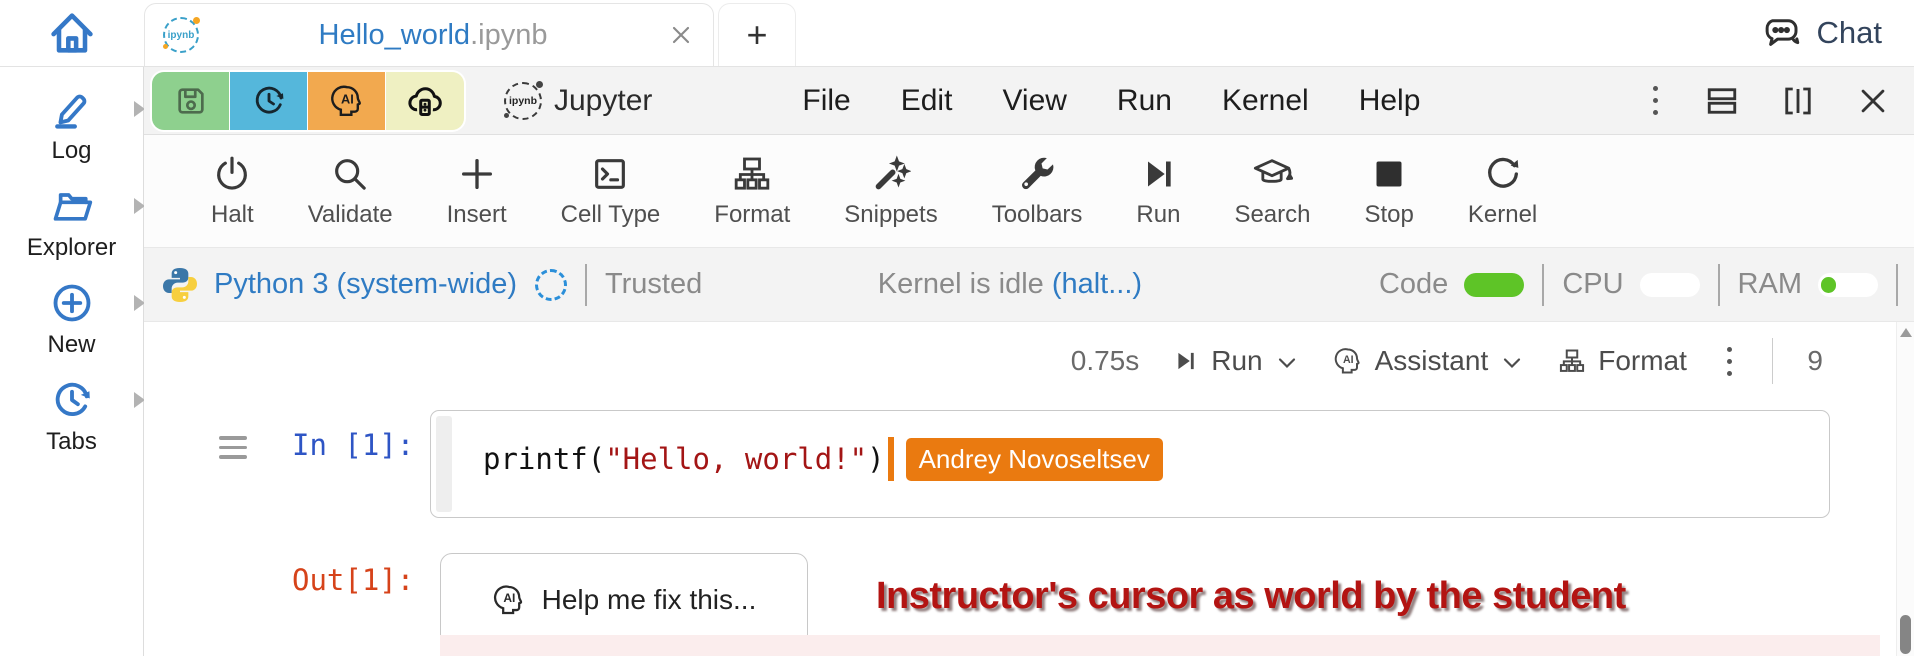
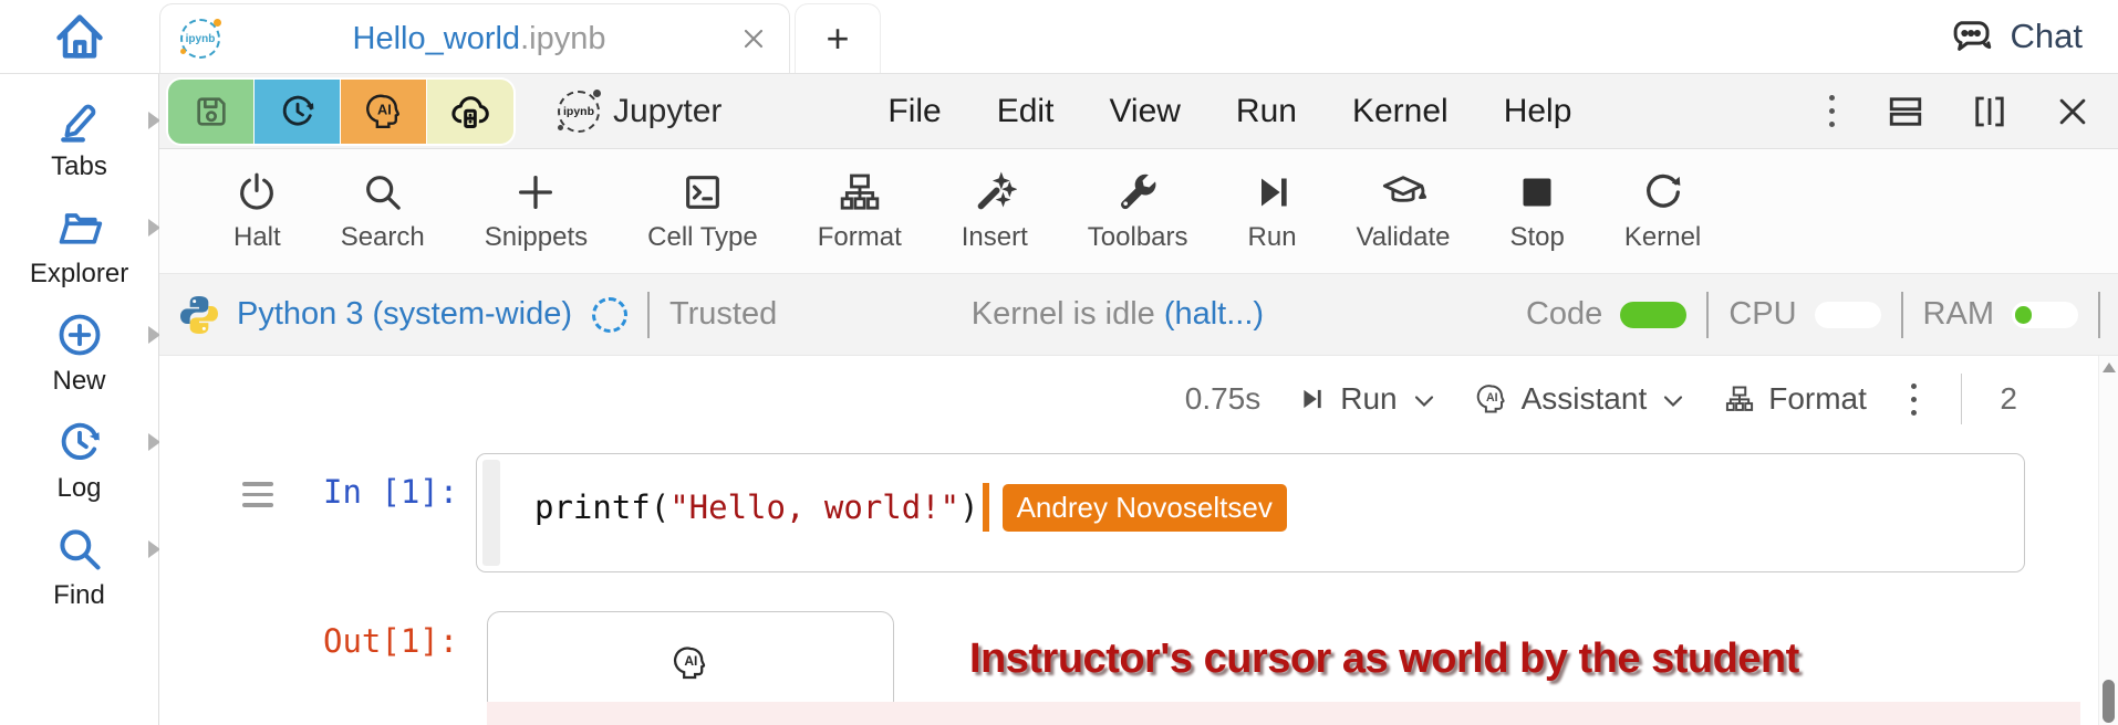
  ipynb
  Hello_world.ipynb
  +
  Chat
- Log
+ Tabs
  Explorer
  New
- Tabs
+ Log
+ Find
  AI
  ipynb
  Jupyter
  File
  Edit
  View
  Run
  Kernel
  Help
  Halt
- Validate
+ Search
- Insert
+ Snippets
  Cell Type
  Format
- Snippets
+ Insert
  Toolbars
  Run
- Search
+ Validate
  Stop
  Kernel
  Python 3 (system-wide)
  Trusted
  Kernel is idle (halt...)
  Code
  CPU
  RAM
  0.75s
  Run
  AI
  Assistant
  Format
- 9
+ 2
  In [1]:
  printf(
  "Hello, world!"
  )
  Andrey Novoseltsev
  Out[1]:
  AI
- Help me fix this...
  Instructor's cursor as world by the student
